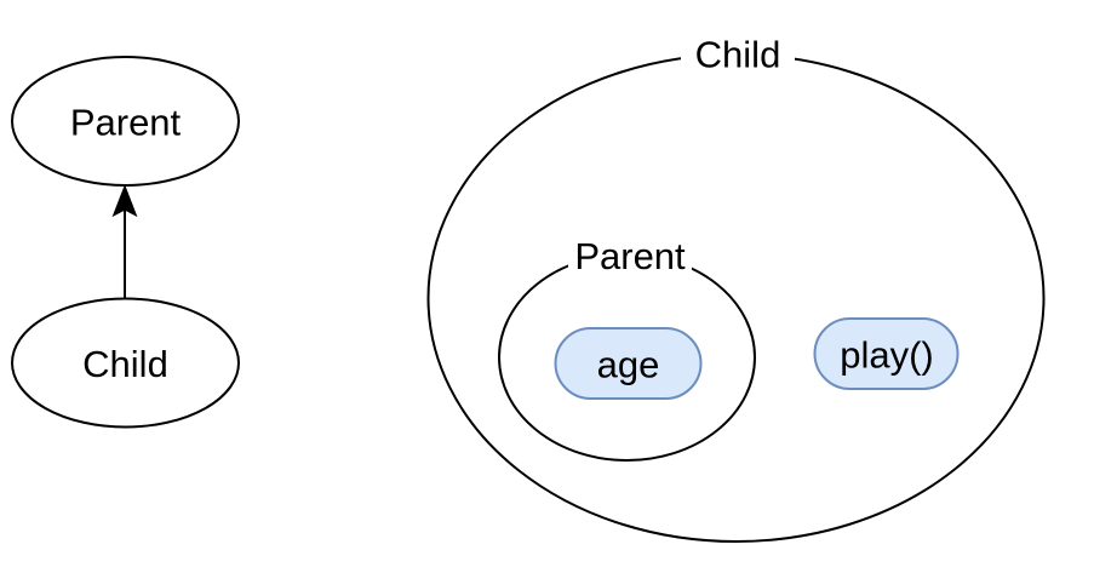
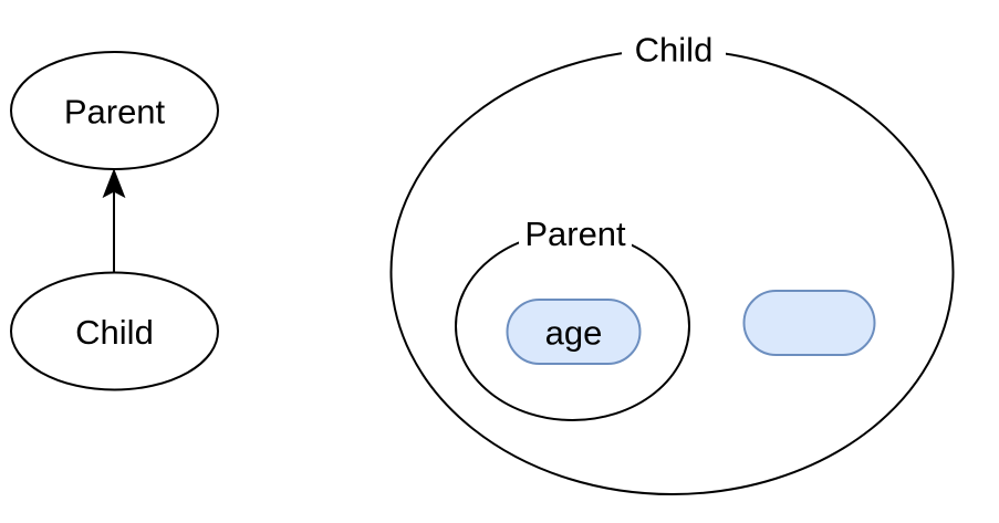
  Parent
  Child
  Child
  Parent
  age
- play()
